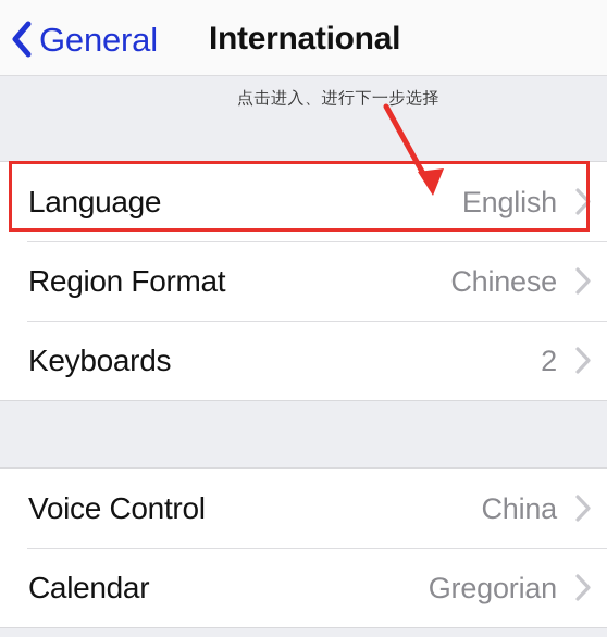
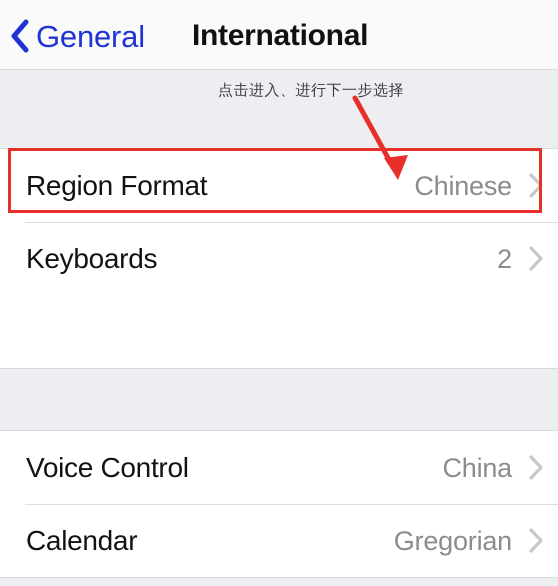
  General
  International
  点击进入、进行下一步选择
- Language
- English
  Region Format
  Chinese
  Keyboards
  2
  Voice Control
  China
  Calendar
  Gregorian
